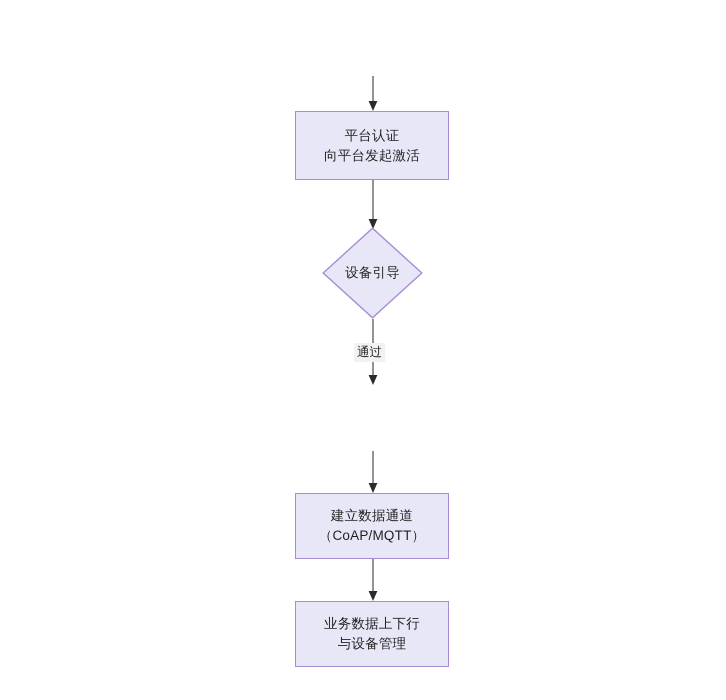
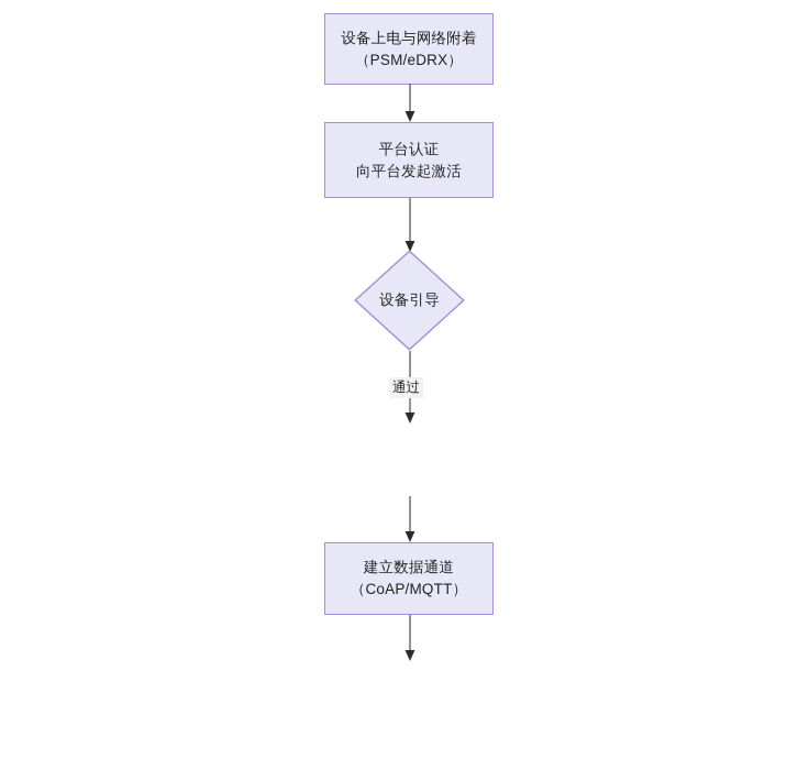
+ 设备上电与网络附着
+ （PSM/eDRX）
  平台认证
  向平台发起激活
  设备引导
  通过
  建立数据通道
  （CoAP/MQTT）
- 业务数据上下行
- 与设备管理
